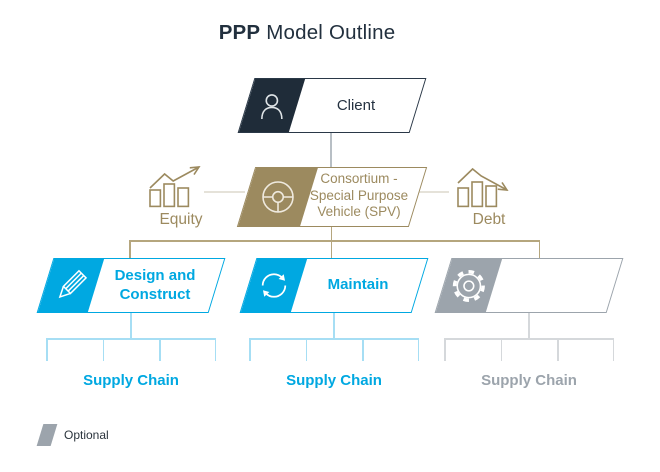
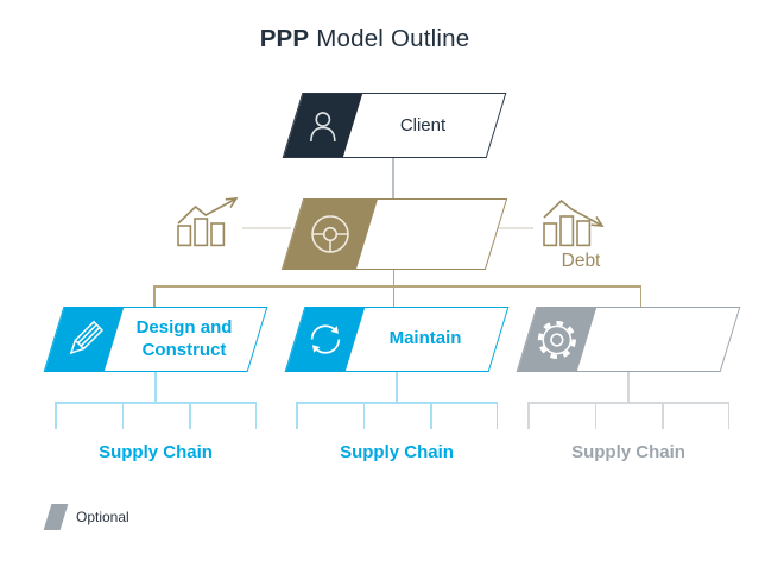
  PPP Model Outline
  Client
- Consortium -
- Special Purpose
- Vehicle (SPV)
- Equity
  Debt
  Design and Construct
  Maintain
  Supply Chain
  Supply Chain
  Supply Chain
  Optional
